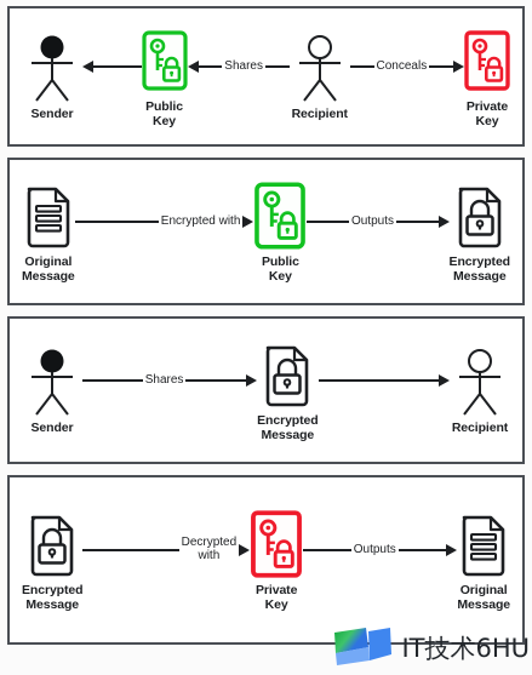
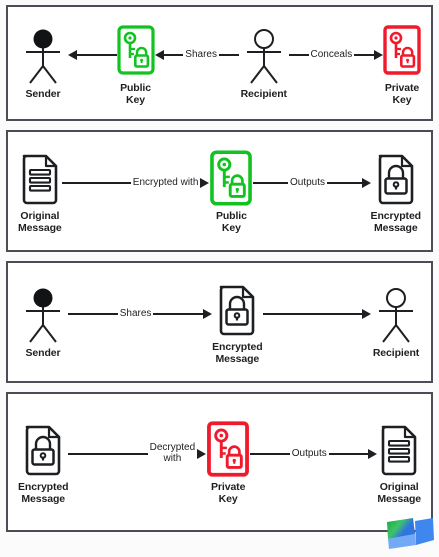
  Sender
  Public
  Key
  Shares
  Recipient
  Conceals
  Private
  Key
  Original
  Message
  Encrypted with
  Public
  Key
  Outputs
  Encrypted
  Message
  Sender
  Shares
  Encrypted
  Message
  Recipient
  Encrypted
  Message
  Decrypted
  with
  Private
  Key
  Outputs
  Original
  Message
- IT技术6HU
